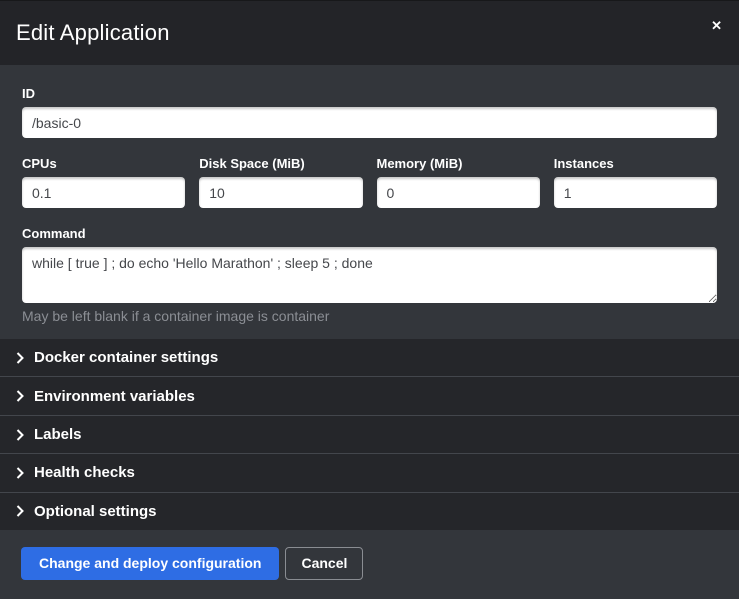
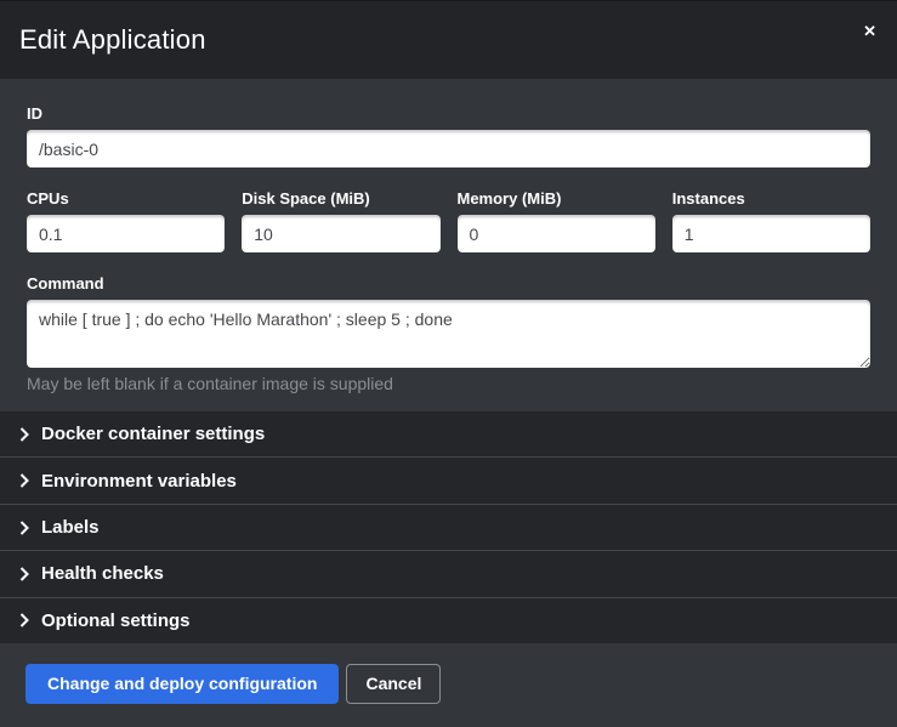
  Edit Application
  ✕
  ID
  /basic-0
  CPUs
  0.1
  Disk Space (MiB)
  10
  Memory (MiB)
  0
  Instances
  1
  Command
  while [ true ] ; do echo 'Hello Marathon' ; sleep 5 ; done
- May be left blank if a container image is container
+ May be left blank if a container image is supplied
  Docker container settings
  Environment variables
  Labels
  Health checks
  Optional settings
  Change and deploy configuration
  Cancel
